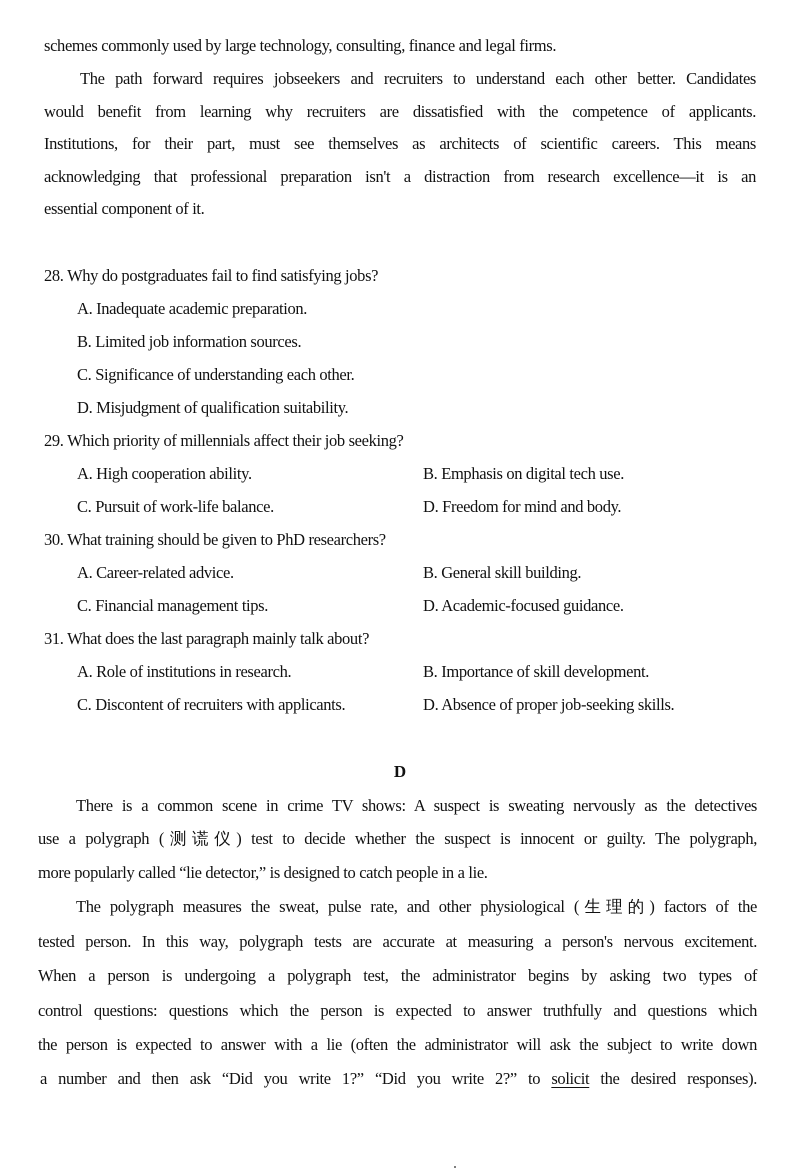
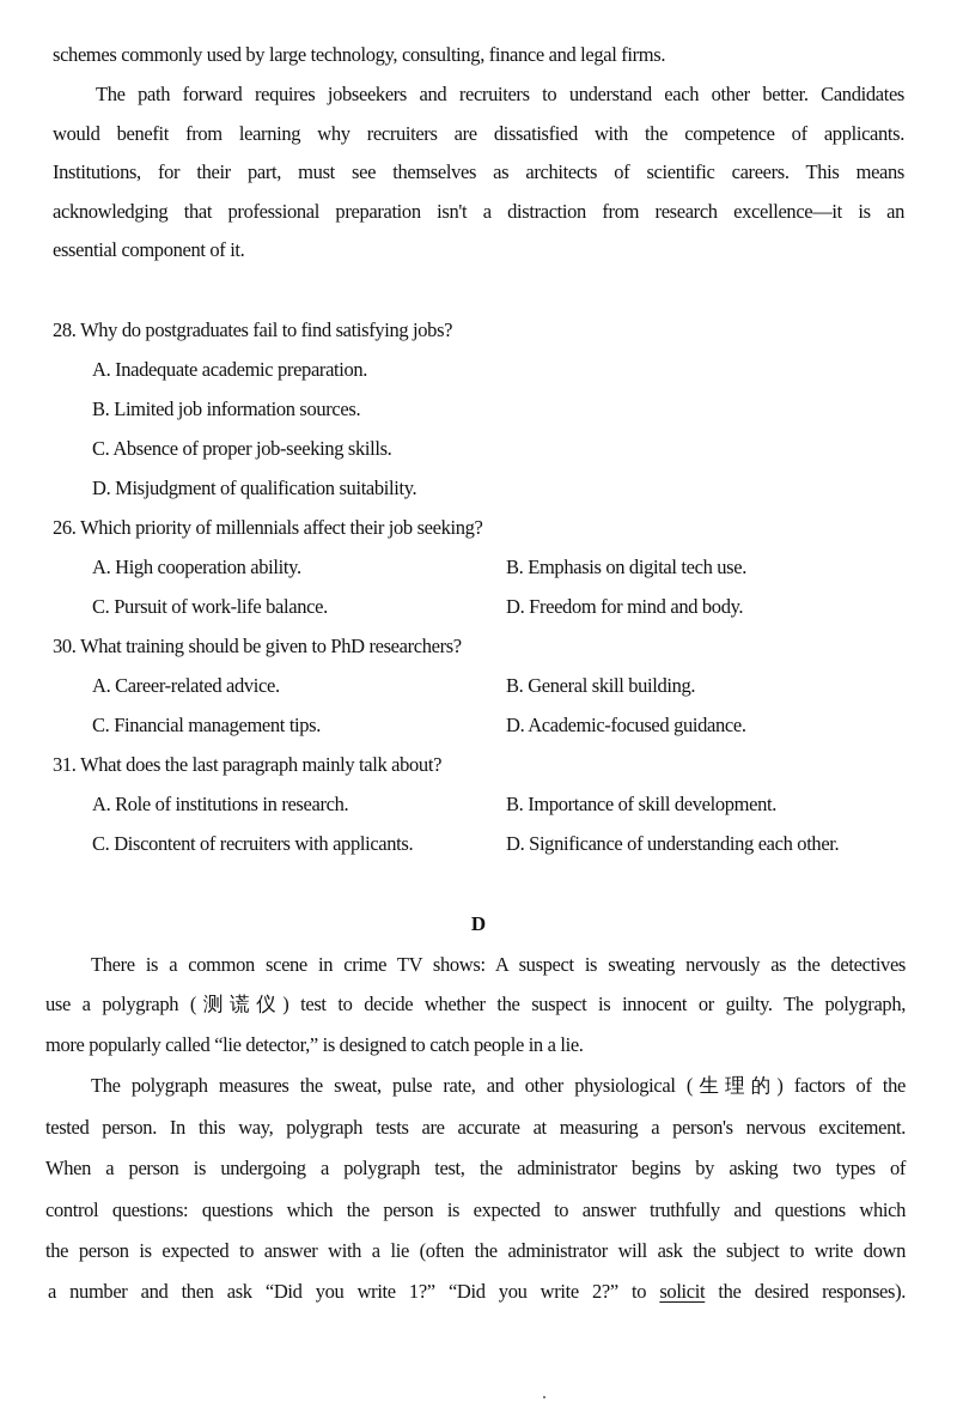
  schemes commonly used by large technology, consulting, finance and legal firms.
  The path forward requires jobseekers and recruiters to understand each other better. Candidates
  would benefit from learning why recruiters are dissatisfied with the competence of applicants.
  Institutions, for their part, must see themselves as architects of scientific careers. This means
  acknowledging that professional preparation isn't a distraction from research excellence—it is an
  essential component of it.
  28. Why do postgraduates fail to find satisfying jobs?
  A. Inadequate academic preparation.
  B. Limited job information sources.
- C. Significance of understanding each other.
+ C. Absence of proper job-seeking skills.
  D. Misjudgment of qualification suitability.
- 29. Which priority of millennials affect their job seeking?
+ 26. Which priority of millennials affect their job seeking?
  A. High cooperation ability.
  B. Emphasis on digital tech use.
  C. Pursuit of work-life balance.
  D. Freedom for mind and body.
  30. What training should be given to PhD researchers?
  A. Career-related advice.
  B. General skill building.
  C. Financial management tips.
  D. Academic-focused guidance.
  31. What does the last paragraph mainly talk about?
  A. Role of institutions in research.
  B. Importance of skill development.
  C. Discontent of recruiters with applicants.
- D. Absence of proper job-seeking skills.
+ D. Significance of understanding each other.
  D
  There is a common scene in crime TV shows: A suspect is sweating nervously as the detectives
  use a polygraph (测谎仪) test to decide whether the suspect is innocent or guilty. The polygraph,
  more popularly called “lie detector,” is designed to catch people in a lie.
  The polygraph measures the sweat, pulse rate, and other physiological (生理的) factors of the
  tested person. In this way, polygraph tests are accurate at measuring a person's nervous excitement.
  When a person is undergoing a polygraph test, the administrator begins by asking two types of
  control questions: questions which the person is expected to answer truthfully and questions which
  the person is expected to answer with a lie (often the administrator will ask the subject to write down
  a number and then ask “Did you write 1?” “Did you write 2?” to solicit the desired responses).
